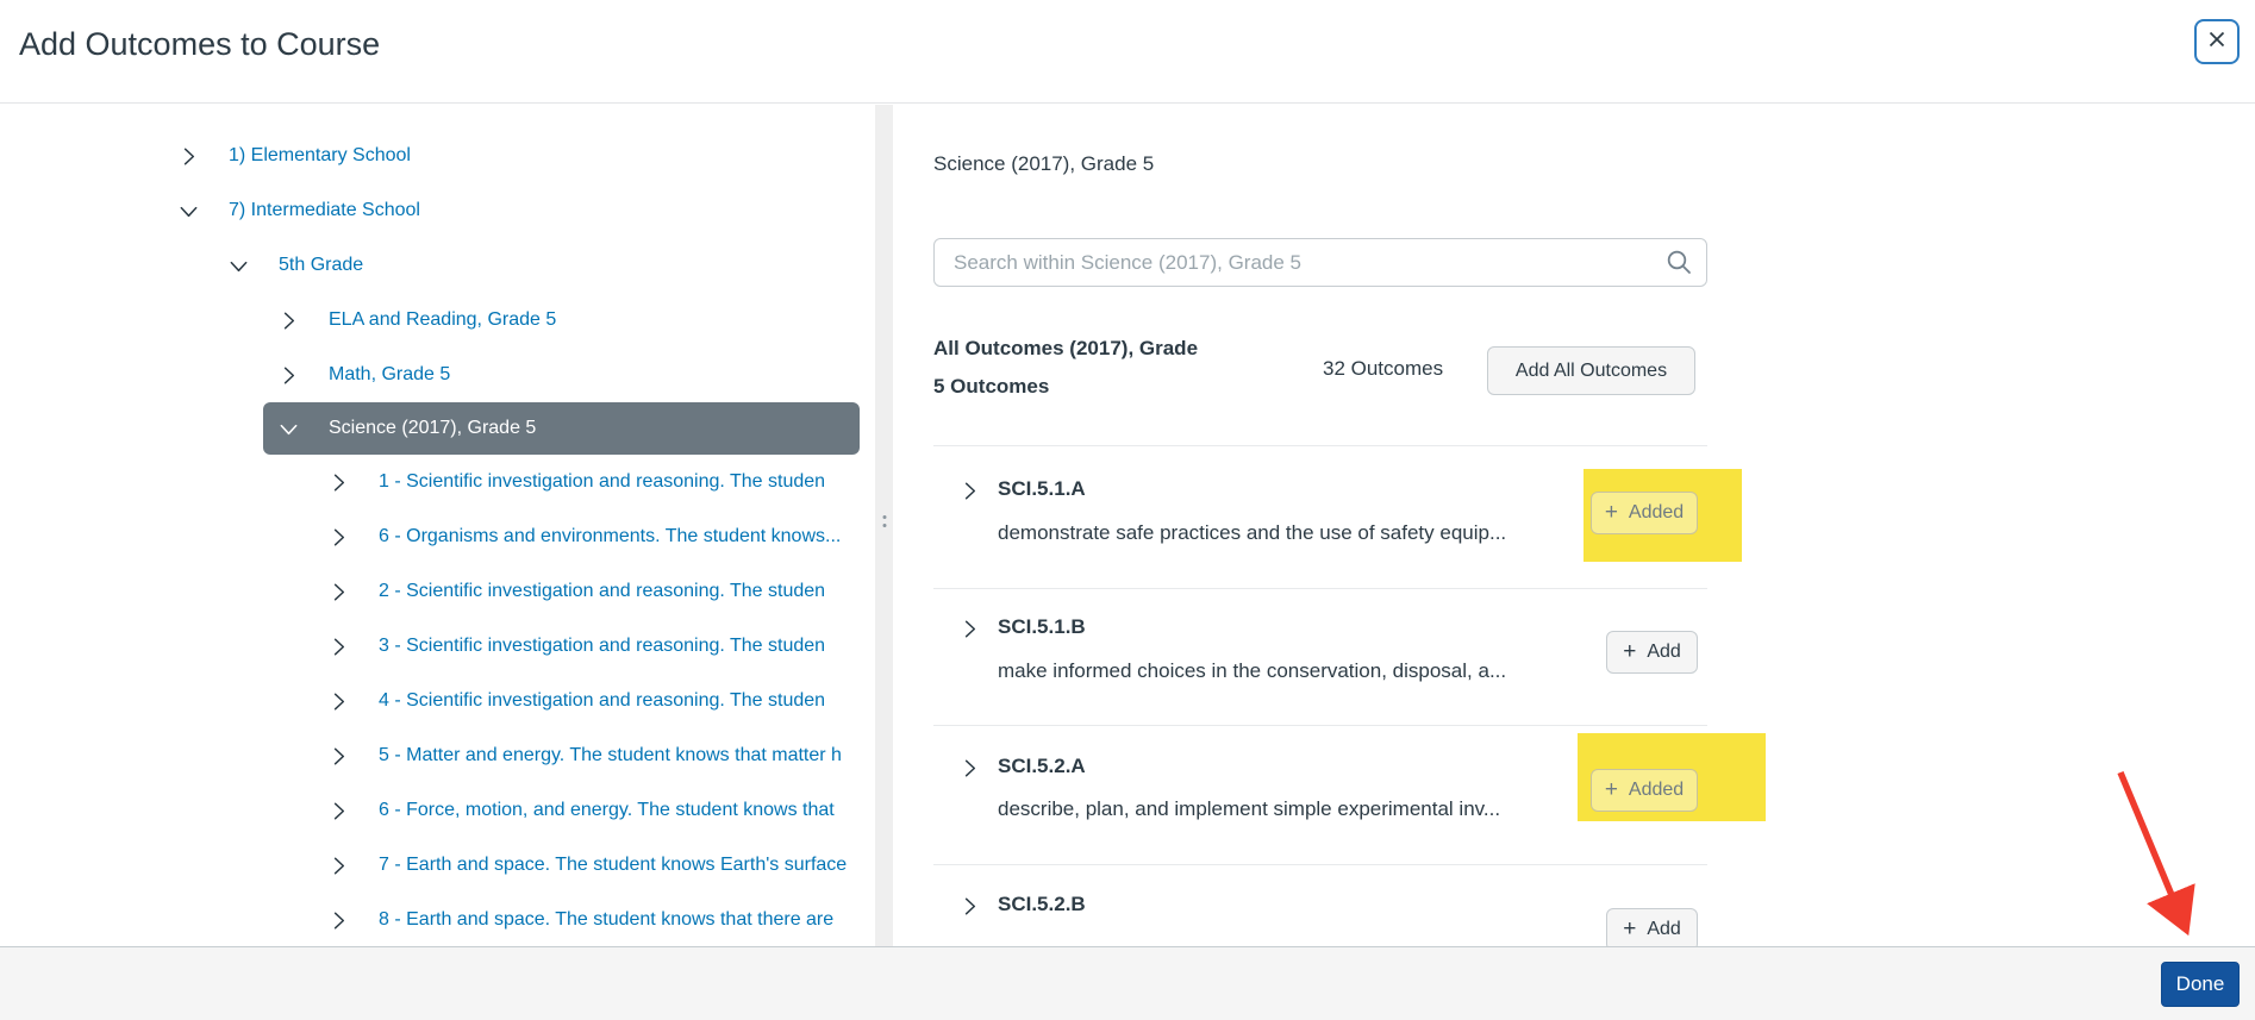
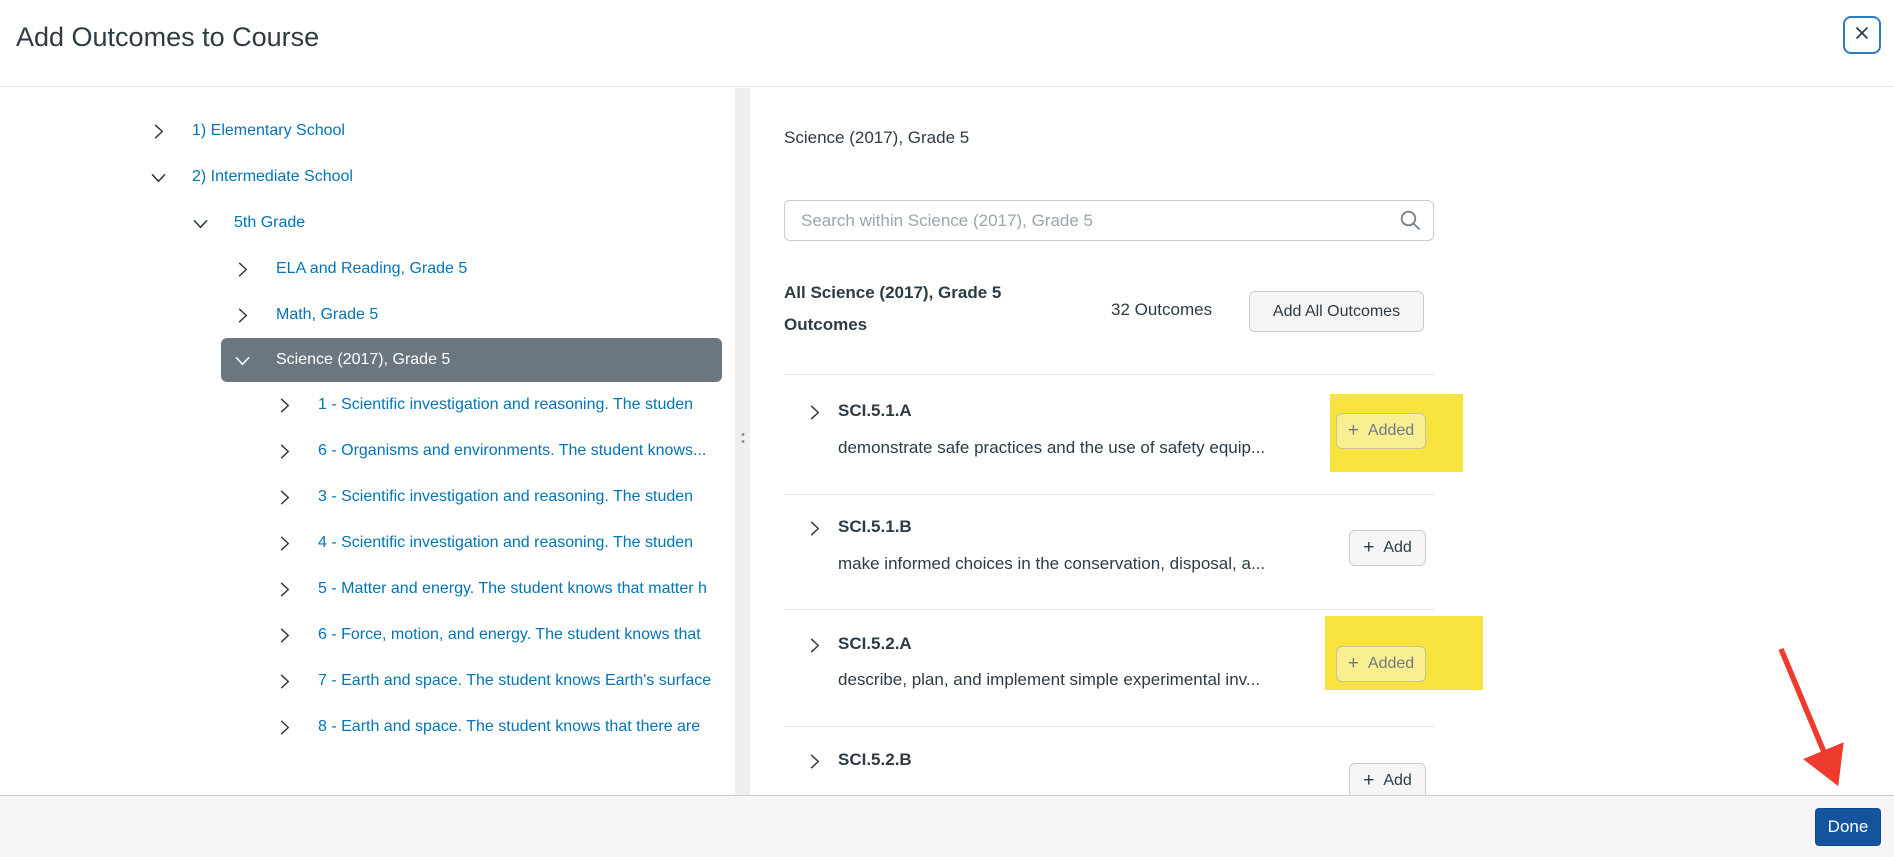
  Add Outcomes to Course
  1) Elementary School
- 7) Intermediate School
+ 2) Intermediate School
  5th Grade
  ELA and Reading, Grade 5
  Math, Grade 5
  Science (2017), Grade 5
  1 - Scientific investigation and reasoning. The studen
  6 - Organisms and environments. The student knows...
- 2 - Scientific investigation and reasoning. The studen
  3 - Scientific investigation and reasoning. The studen
  4 - Scientific investigation and reasoning. The studen
  5 - Matter and energy. The student knows that matter h
  6 - Force, motion, and energy. The student knows that
  7 - Earth and space. The student knows Earth's surface
  8 - Earth and space. The student knows that there are
  Science (2017), Grade 5
  Search within Science (2017), Grade 5
- All Outcomes (2017), Grade 5 Outcomes
+ All Science (2017), Grade 5 Outcomes
  32 Outcomes
  Add All Outcomes
  SCI.5.1.A
  demonstrate safe practices and the use of safety equip...
  +
  Added
  SCI.5.1.B
  make informed choices in the conservation, disposal, a...
  +
  Add
  SCI.5.2.A
  describe, plan, and implement simple experimental inv...
  +
  Added
  SCI.5.2.B
  +
  Add
  Done
